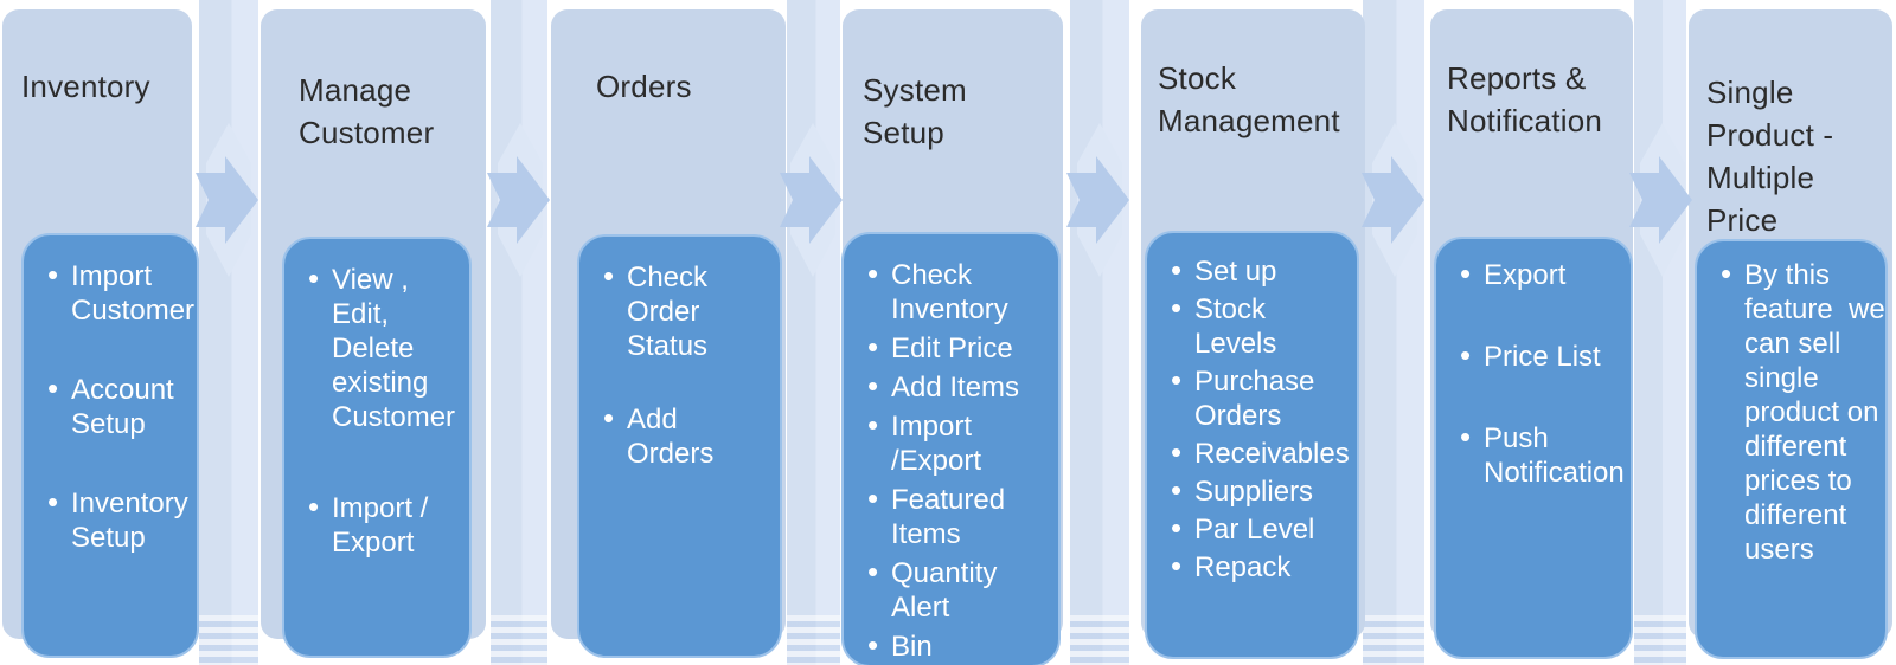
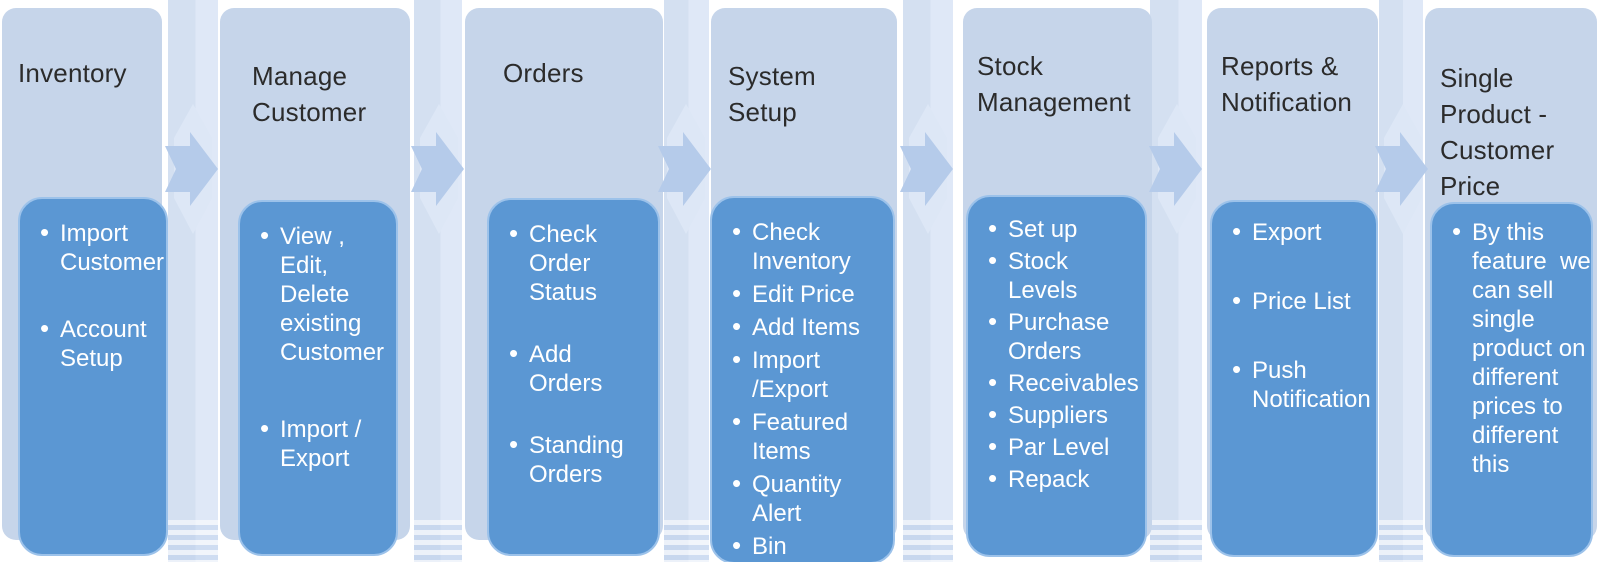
  Inventory
  Import Customer
  Account Setup
- Inventory Setup
  Manage Customer
  View , Edit, Delete existing Customer
  Import / Export
  Orders
  Check Order Status
  Add Orders
+ Standing Orders
  System Setup
  Check Inventory
  Edit Price
  Add Items
  Import /Export
  Featured Items
  Quantity Alert
  Stock Management
  Set up
  Stock Levels
  Purchase Orders
  Receivables
  Suppliers
  Par Level
  Repack
  Reports & Notification
  Export
  Price List
  Push Notification
- Single Product - Multiple Price
+ Single Product - Customer Price
- By this feature we can sell single product on different prices to different users
+ By this feature we can sell single product on different prices to different this
